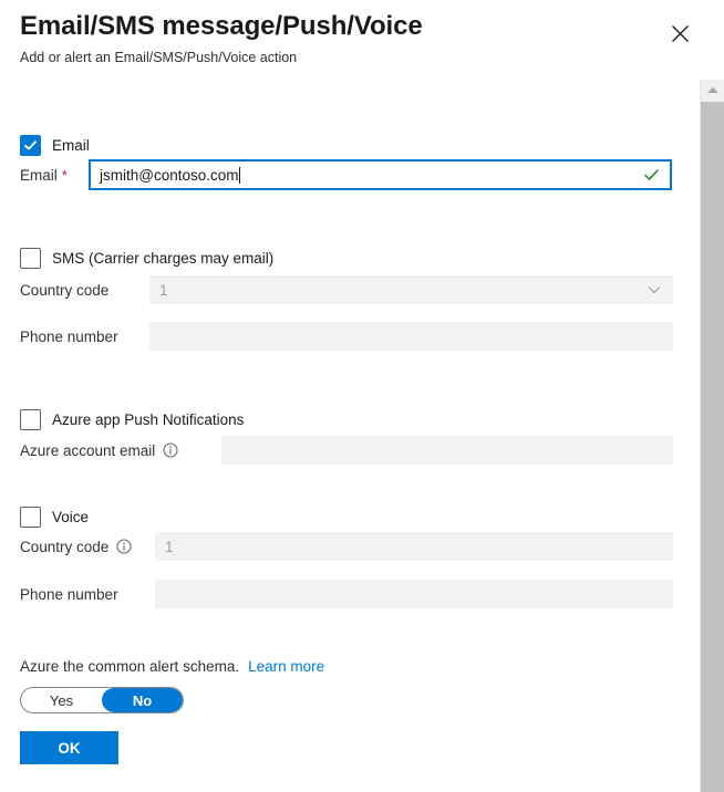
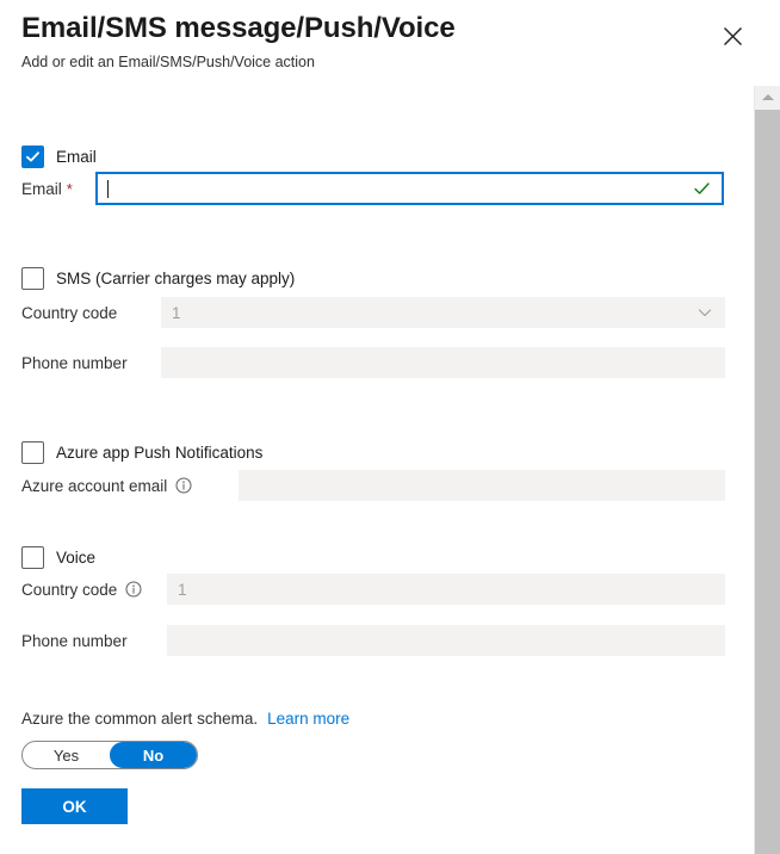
  Email/SMS message/Push/Voice
- Add or alert an Email/SMS/Push/Voice action
+ Add or edit an Email/SMS/Push/Voice action
  Email
  Email
  *
- jsmith@contoso.com
- SMS (Carrier charges may email)
+ SMS (Carrier charges may apply)
  Country code
  1
  Phone number
  Azure app Push Notifications
  Azure account email
  Voice
  Country code
  1
  Phone number
  Azure the common alert schema. Learn more
  Yes
  No
  OK
